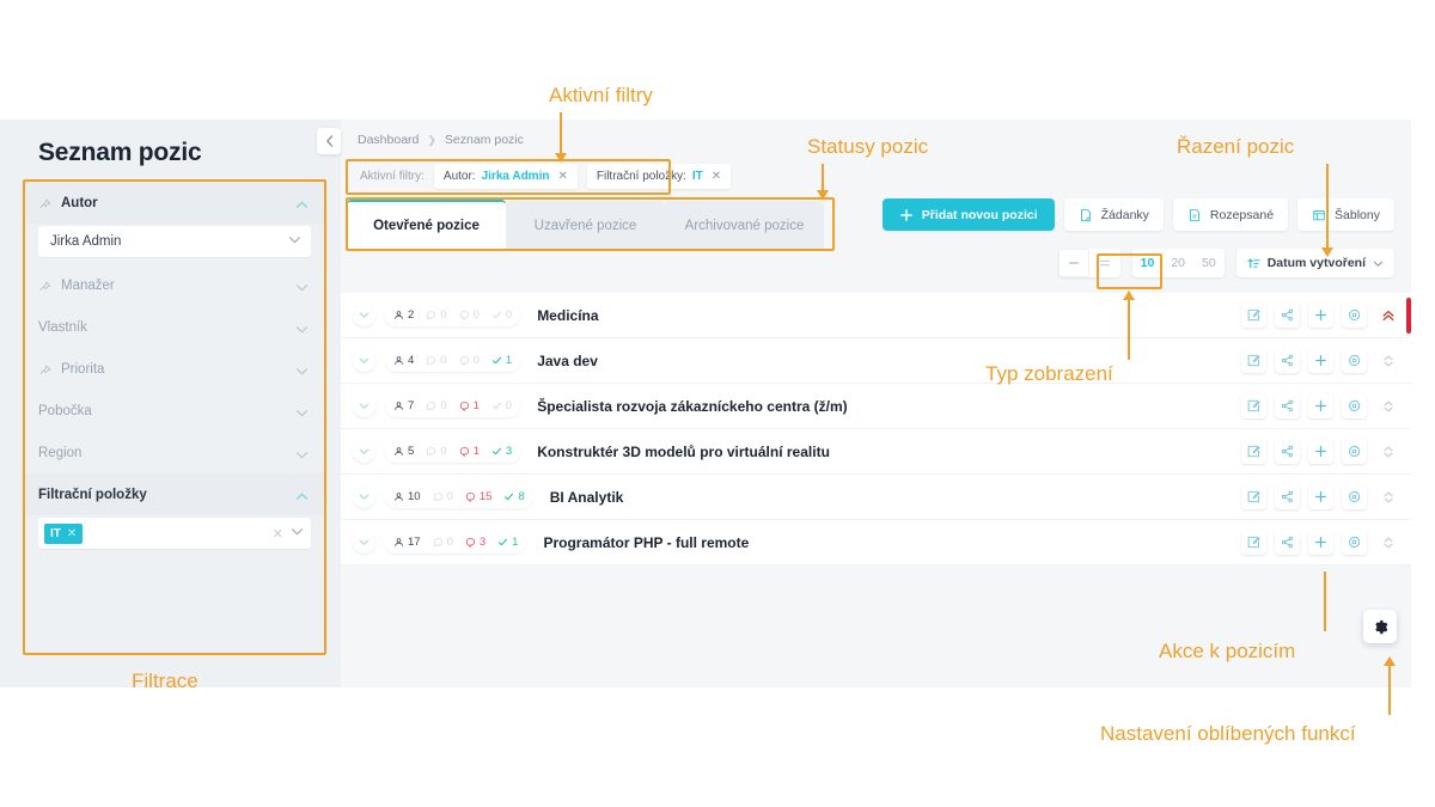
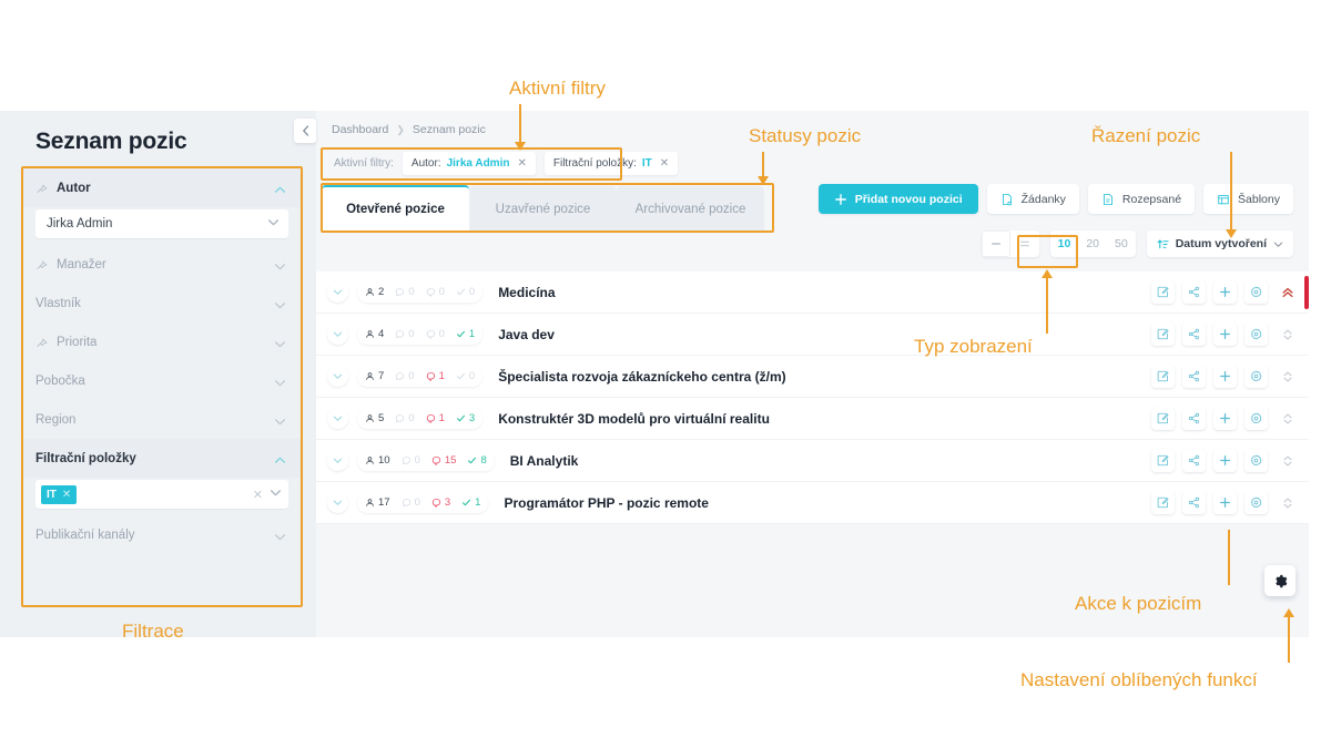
  Seznam pozic
  Autor
  Jirka Admin
  Manažer
  Vlastník
  Priorita
  Pobočka
  Region
  Filtrační položky
  IT
  ✕
  ✕
+ Publikační kanály
  Dashboard
  ❯
  Seznam pozic
  Aktivní filtry:
  Autor:
  Jirka Admin
  ✕
  Filtrační položky:
  IT
  ✕
  Otevřené pozice
  Uzavřené pozice
  Archivované pozice
  Přidat novou pozici
  Žádanky
  Rozepsané
  Šablony
  10
  20
  50
  Datum vytvoření
  2
  0
  0
  0
  Medicína
  4
  0
  0
  1
  Java dev
  7
  0
  1
  0
  Špecialista rozvoja zákazníckeho centra (ž/m)
  5
  0
  1
  3
  Konstruktér 3D modelů pro virtuální realitu
  10
  0
  15
  8
  BI Analytik
  17
  0
  3
  1
- Programátor PHP - full remote
+ Programátor PHP - pozic remote
  Aktivní filtry
  Statusy pozic
  Řazení pozic
  Typ zobrazení
  Akce k pozicím
  Nastavení oblíbených funkcí
  Filtrace
